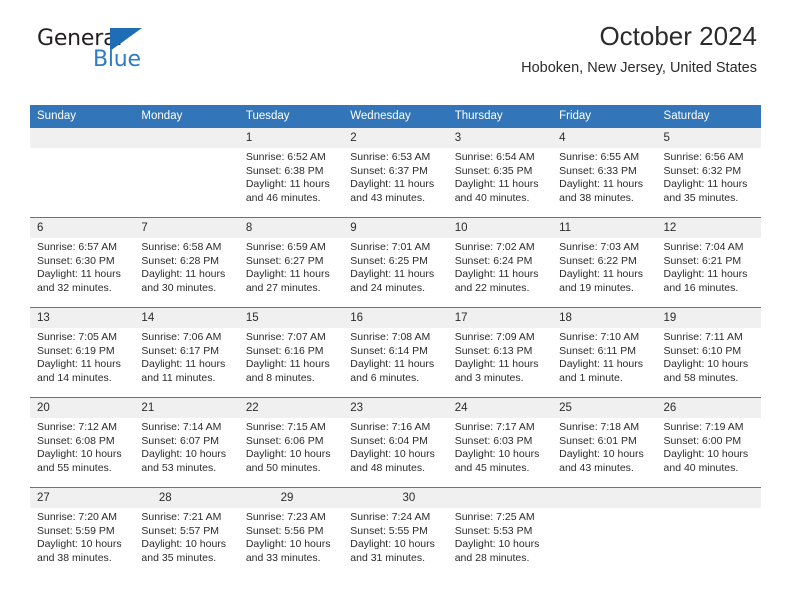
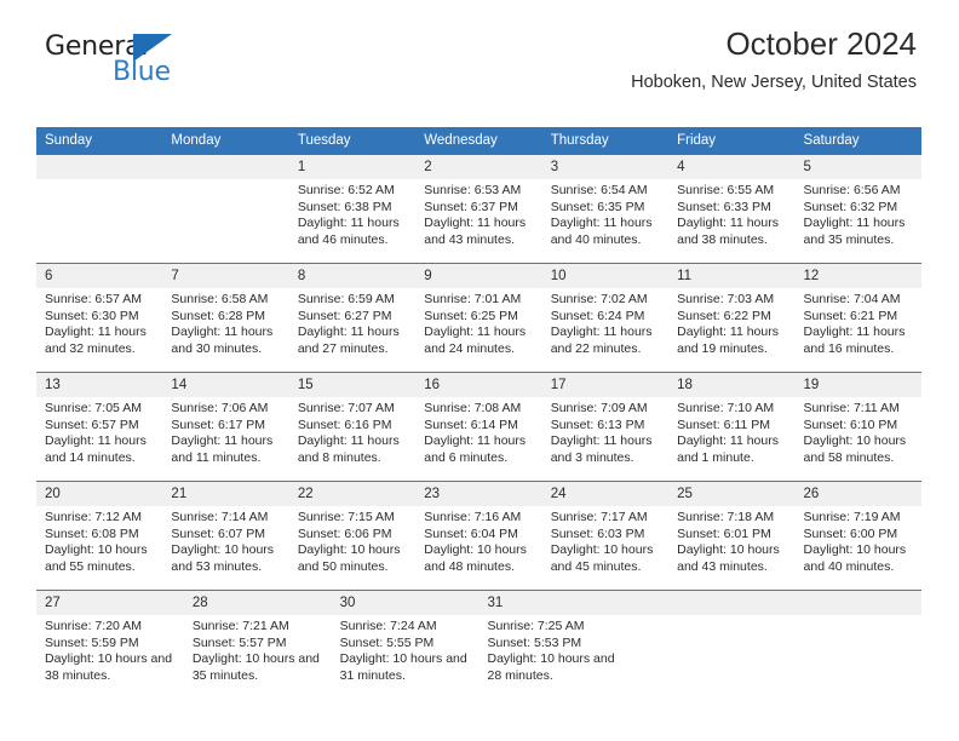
  General
  Blue
  October 2024
  Hoboken, New Jersey, United States
  Sunday
  Monday
  Tuesday
  Wednesday
  Thursday
  Friday
  Saturday
  1
  2
  3
  4
  5
  Sunrise: 6:52 AM
  Sunset: 6:38 PM
  Daylight: 11 hours and 46 minutes.
  Sunrise: 6:53 AM
  Sunset: 6:37 PM
  Daylight: 11 hours and 43 minutes.
  Sunrise: 6:54 AM
  Sunset: 6:35 PM
  Daylight: 11 hours and 40 minutes.
  Sunrise: 6:55 AM
  Sunset: 6:33 PM
  Daylight: 11 hours and 38 minutes.
  Sunrise: 6:56 AM
  Sunset: 6:32 PM
  Daylight: 11 hours and 35 minutes.
  6
  7
  8
  9
  10
  11
  12
  Sunrise: 6:57 AM
  Sunset: 6:30 PM
  Daylight: 11 hours and 32 minutes.
  Sunrise: 6:58 AM
  Sunset: 6:28 PM
  Daylight: 11 hours and 30 minutes.
  Sunrise: 6:59 AM
  Sunset: 6:27 PM
  Daylight: 11 hours and 27 minutes.
  Sunrise: 7:01 AM
  Sunset: 6:25 PM
  Daylight: 11 hours and 24 minutes.
  Sunrise: 7:02 AM
  Sunset: 6:24 PM
  Daylight: 11 hours and 22 minutes.
  Sunrise: 7:03 AM
  Sunset: 6:22 PM
  Daylight: 11 hours and 19 minutes.
  Sunrise: 7:04 AM
  Sunset: 6:21 PM
  Daylight: 11 hours and 16 minutes.
  13
  14
  15
  16
  17
  18
  19
  Sunrise: 7:05 AM
- Sunset: 6:19 PM
+ Sunset: 6:57 PM
  Daylight: 11 hours and 14 minutes.
  Sunrise: 7:06 AM
  Sunset: 6:17 PM
  Daylight: 11 hours and 11 minutes.
  Sunrise: 7:07 AM
  Sunset: 6:16 PM
  Daylight: 11 hours and 8 minutes.
  Sunrise: 7:08 AM
  Sunset: 6:14 PM
  Daylight: 11 hours and 6 minutes.
  Sunrise: 7:09 AM
  Sunset: 6:13 PM
  Daylight: 11 hours and 3 minutes.
  Sunrise: 7:10 AM
  Sunset: 6:11 PM
  Daylight: 11 hours and 1 minute.
  Sunrise: 7:11 AM
  Sunset: 6:10 PM
  Daylight: 10 hours and 58 minutes.
  20
  21
  22
  23
  24
  25
  26
  Sunrise: 7:12 AM
  Sunset: 6:08 PM
  Daylight: 10 hours and 55 minutes.
  Sunrise: 7:14 AM
  Sunset: 6:07 PM
  Daylight: 10 hours and 53 minutes.
  Sunrise: 7:15 AM
  Sunset: 6:06 PM
  Daylight: 10 hours and 50 minutes.
  Sunrise: 7:16 AM
  Sunset: 6:04 PM
  Daylight: 10 hours and 48 minutes.
  Sunrise: 7:17 AM
  Sunset: 6:03 PM
  Daylight: 10 hours and 45 minutes.
  Sunrise: 7:18 AM
  Sunset: 6:01 PM
  Daylight: 10 hours and 43 minutes.
  Sunrise: 7:19 AM
  Sunset: 6:00 PM
  Daylight: 10 hours and 40 minutes.
  27
  28
- 29
  30
+ 31
  Sunrise: 7:20 AM
  Sunset: 5:59 PM
  Daylight: 10 hours and 38 minutes.
  Sunrise: 7:21 AM
  Sunset: 5:57 PM
  Daylight: 10 hours and 35 minutes.
- Sunrise: 7:23 AM
- Sunset: 5:56 PM
- Daylight: 10 hours and 33 minutes.
  Sunrise: 7:24 AM
  Sunset: 5:55 PM
  Daylight: 10 hours and 31 minutes.
  Sunrise: 7:25 AM
  Sunset: 5:53 PM
  Daylight: 10 hours and 28 minutes.
